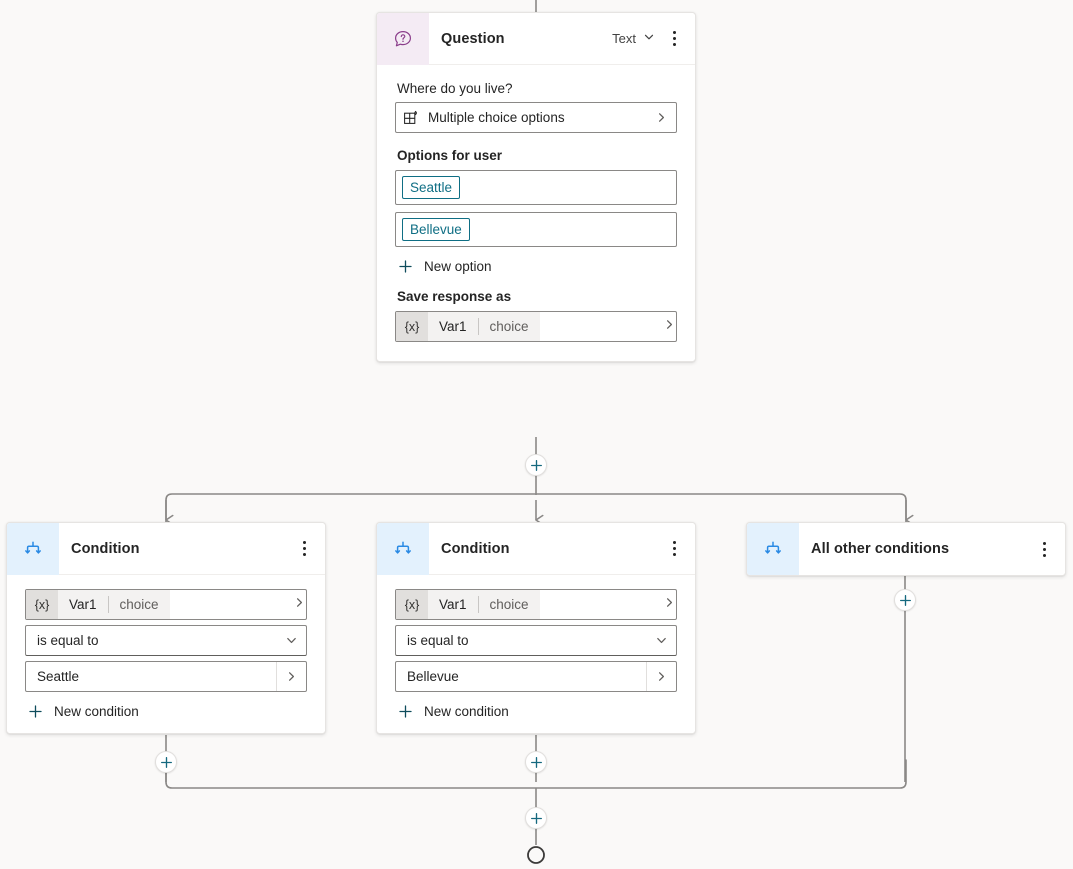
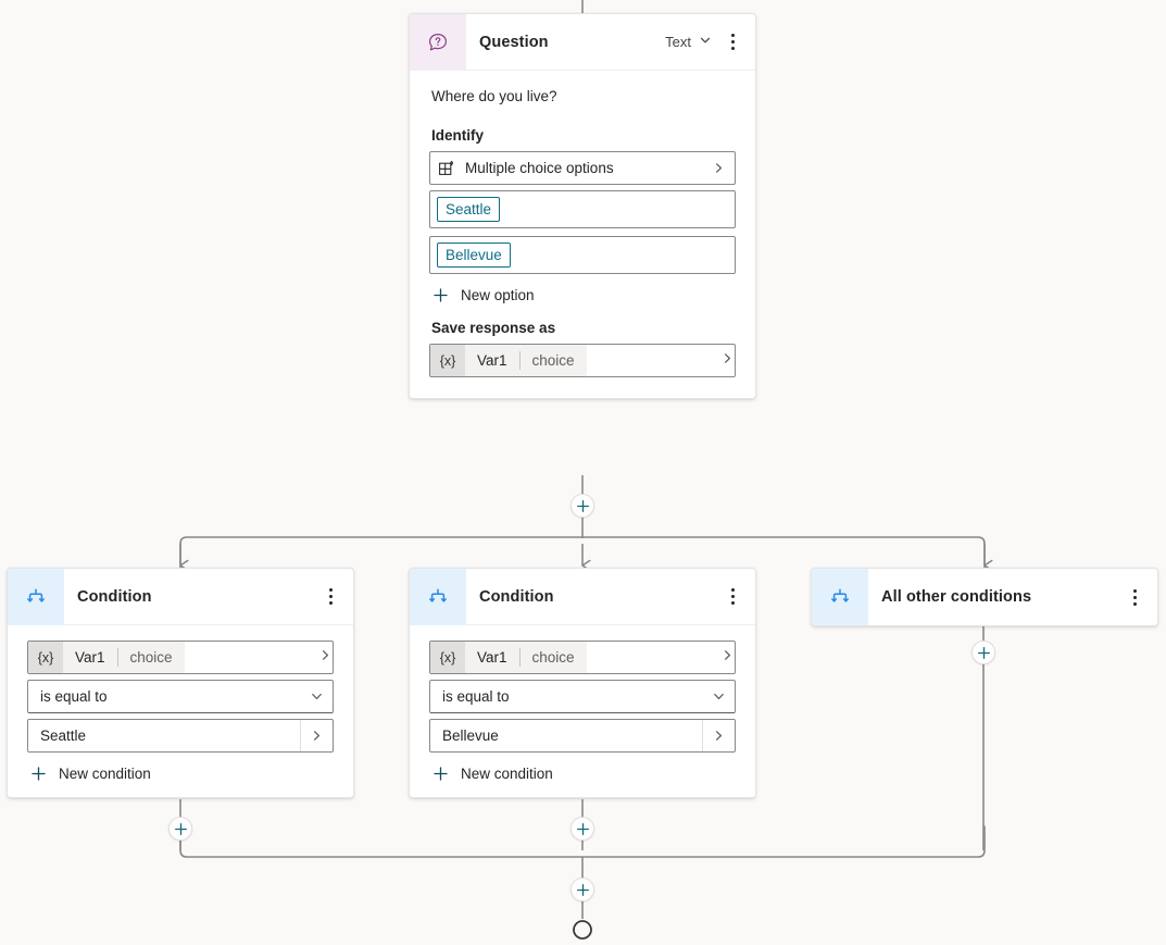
  Question
  Text
  Where do you live?
+ Identify
  Multiple choice options
- Options for user
  Seattle
  Bellevue
  New option
  Save response as
  {x}
  Var1
  choice
  Condition
  {x}
  Var1
  choice
  is equal to
  Seattle
  New condition
  Condition
  {x}
  Var1
  choice
  is equal to
  Bellevue
  New condition
  All other conditions
